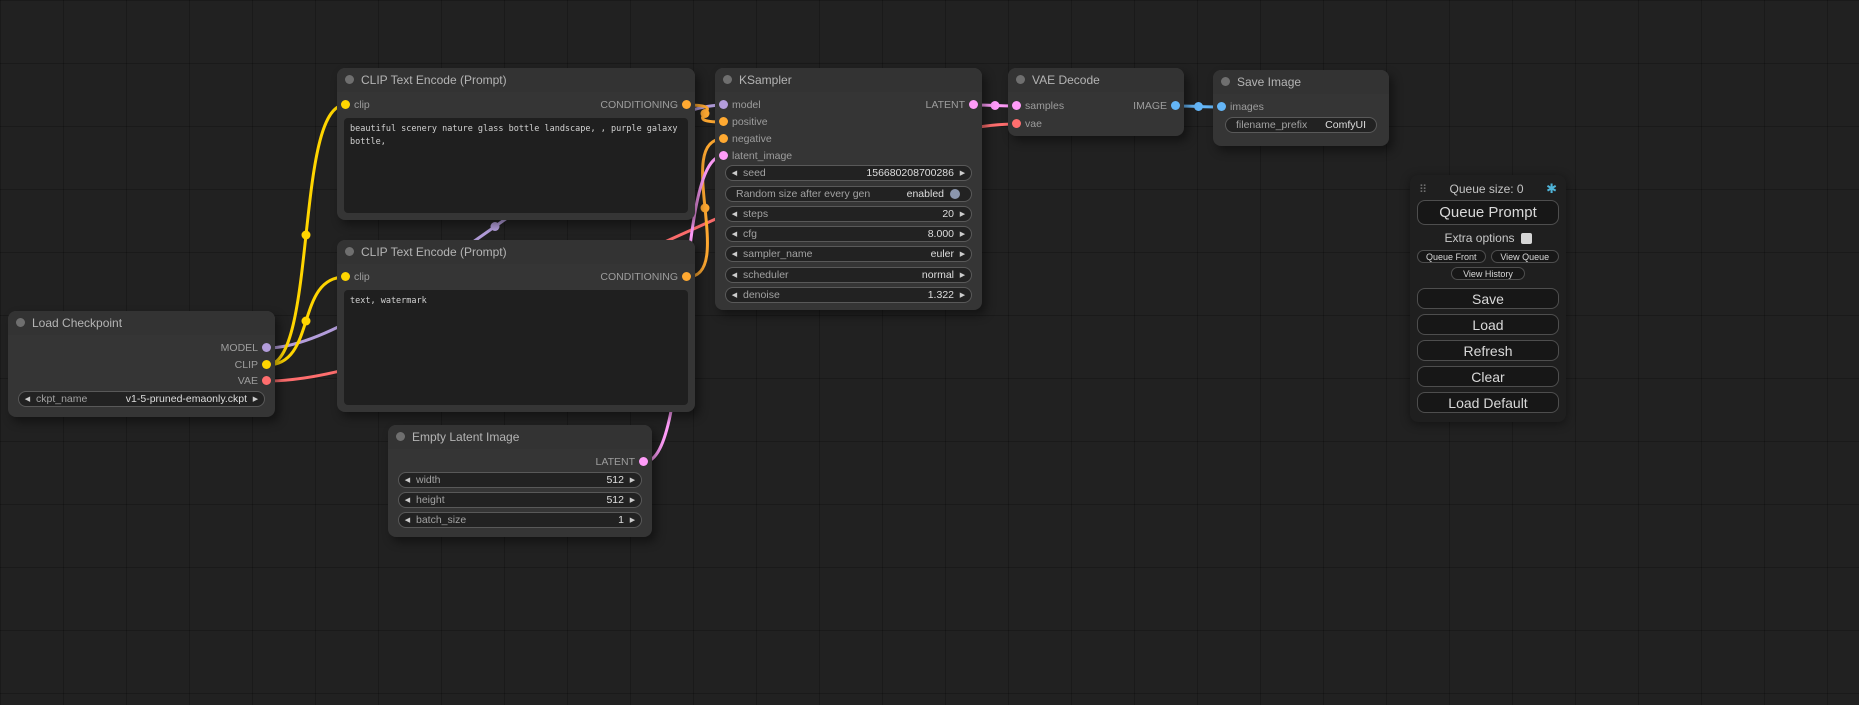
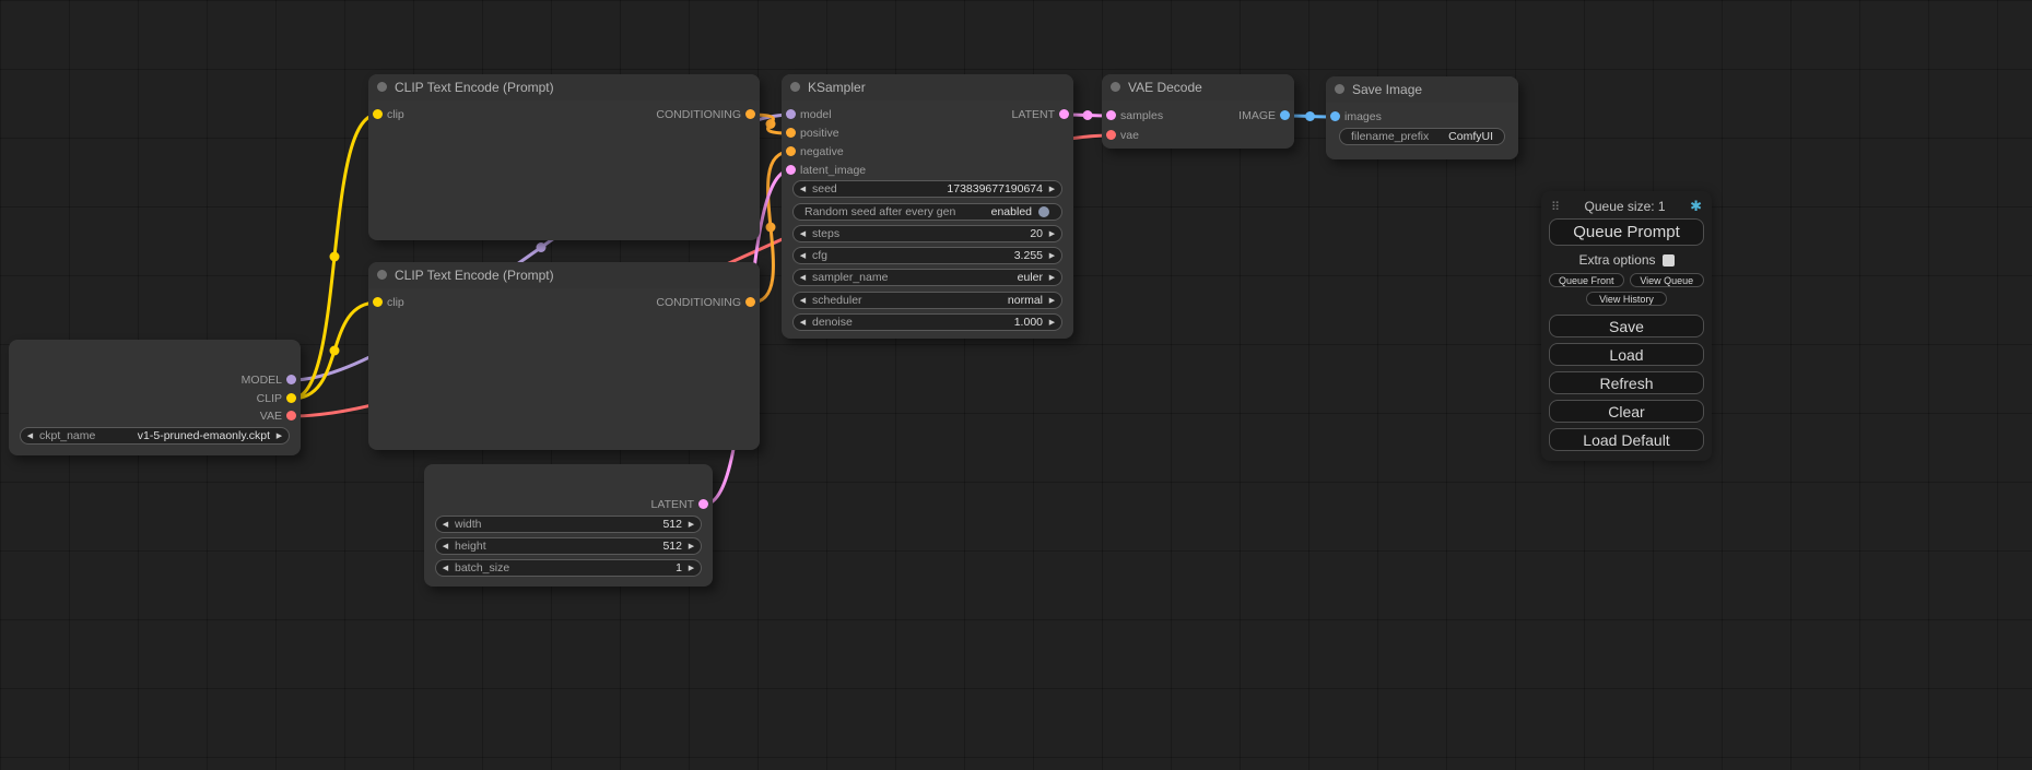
- Load Checkpoint
  MODEL
  CLIP
  VAE
  ckpt_name
  v1-5-pruned-emaonly.ckpt
  CLIP Text Encode (Prompt)
  clip
  CONDITIONING
- beautiful scenery nature glass bottle landscape, , purple galaxy bottle,
  CLIP Text Encode (Prompt)
  clip
  CONDITIONING
- text, watermark
- Empty Latent Image
  LATENT
  width
  512
  height
  512
  batch_size
  1
  KSampler
  model
  positive
  negative
  latent_image
  LATENT
  seed
- 156680208700286
+ 173839677190674
- Random size after every gen
+ Random seed after every gen
  enabled
  steps
  20
  cfg
- 8.000
+ 3.255
  sampler_name
  euler
  scheduler
  normal
  denoise
- 1.322
+ 1.000
  VAE Decode
  samples
  vae
  IMAGE
  Save Image
  images
  filename_prefix
  ComfyUI
  ⠿
- Queue size: 0
+ Queue size: 1
  ✱
  Queue Prompt
  Extra options
  Queue Front
  View Queue
  View History
  Save
  Load
  Refresh
  Clear
  Load Default
